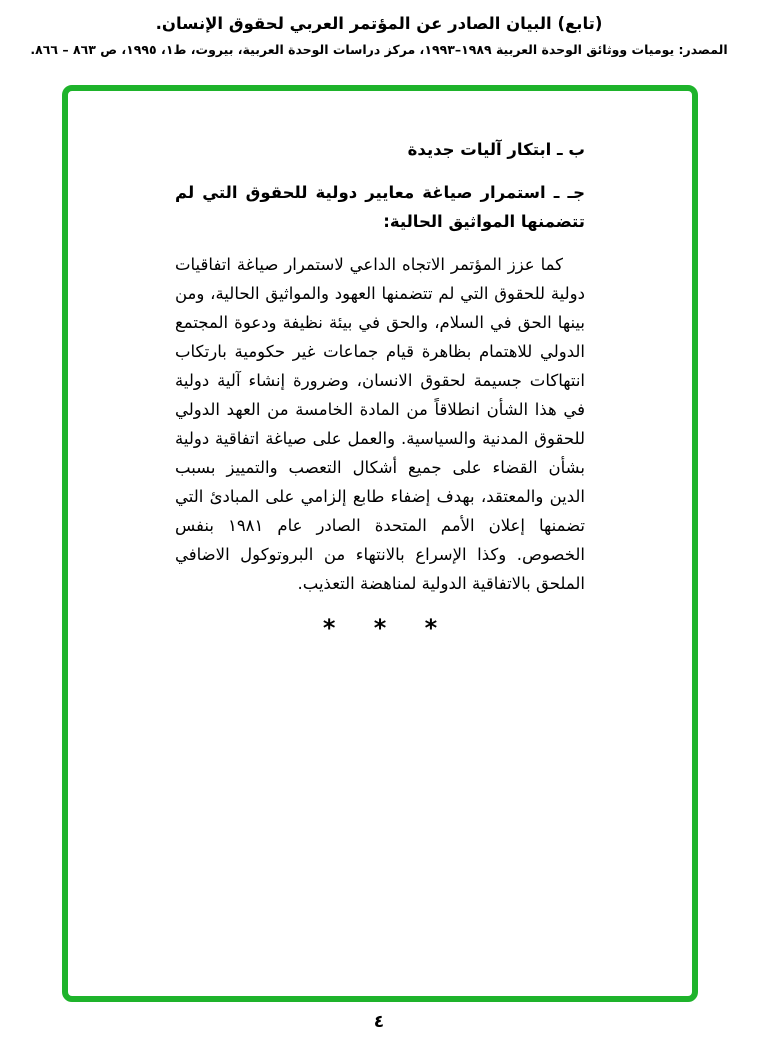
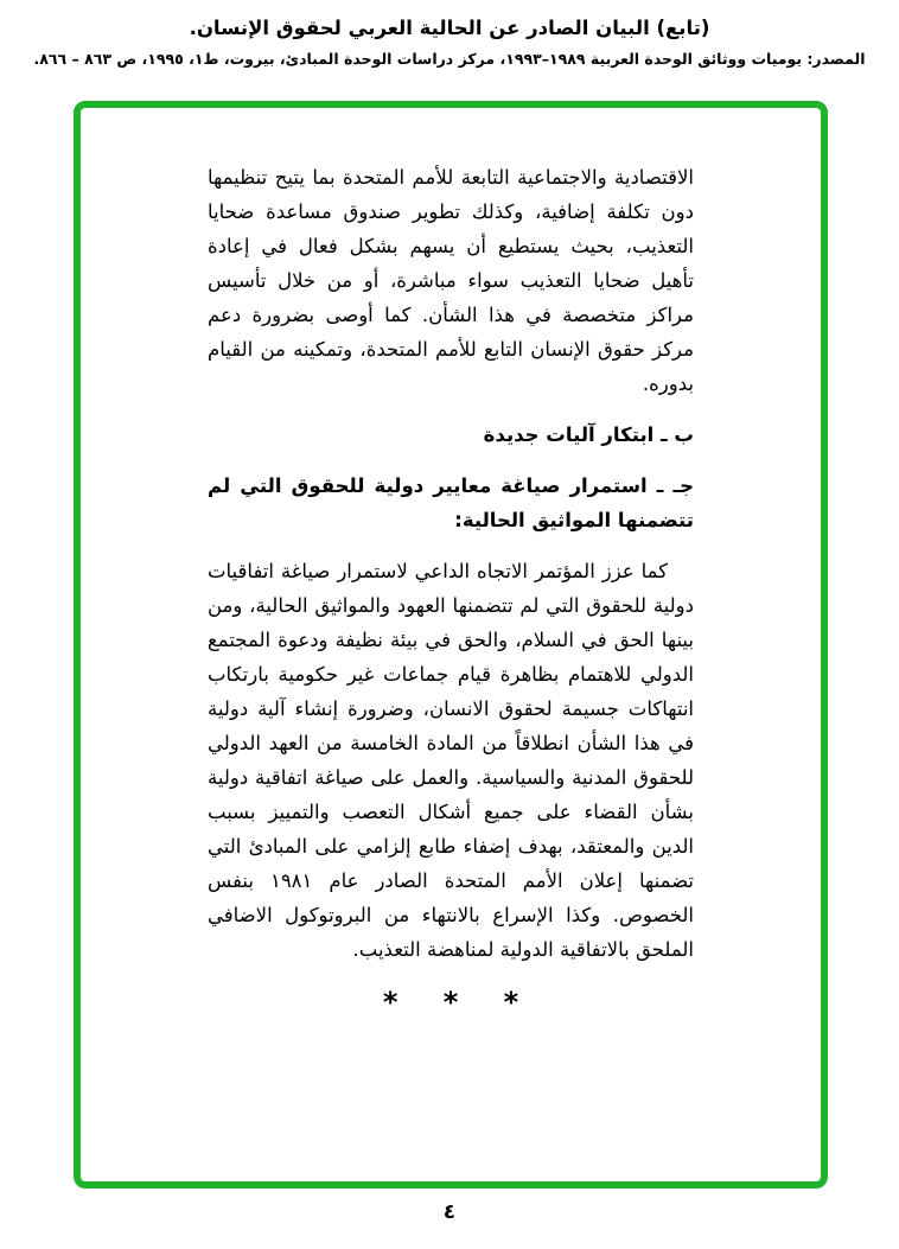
- (تابع) البيان الصادر عن المؤتمر العربي لحقوق الإنسان.
+ (تابع) البيان الصادر عن الحالية العربي لحقوق الإنسان.
- المصدر: يوميات ووثائق الوحدة العربية ١٩٨٩–١٩٩٣، مركز دراسات الوحدة العربية، بيروت، ط١، ١٩٩٥، ص ٨٦٣ – ٨٦٦.
+ المصدر: يوميات ووثائق الوحدة العربية ١٩٨٩–١٩٩٣، مركز دراسات الوحدة المبادئ، بيروت، ط١، ١٩٩٥، ص ٨٦٣ – ٨٦٦.
+ الاقتصادية والاجتماعية التابعة للأمم المتحدة بما يتيح تنظيمها دون تكلفة إضافية، وكذلك تطوير صندوق مساعدة ضحايا التعذيب، بحيث يستطيع أن يسهم بشكل فعال في إعادة تأهيل ضحايا التعذيب سواء مباشرة، أو من خلال تأسيس مراكز متخصصة في هذا الشأن. كما أوصى بضرورة دعم مركز حقوق الإنسان التابع للأمم المتحدة، وتمكينه من القيام بدوره.
  ب ـ ابتكار آليات جديدة
  جـ ـ استمرار صياغة معايير دولية للحقوق التي لم تتضمنها المواثيق الحالية:
  كما عزز المؤتمر الاتجاه الداعي لاستمرار صياغة اتفاقيات دولية للحقوق التي لم تتضمنها العهود والمواثيق الحالية، ومن بينها الحق في السلام، والحق في بيئة نظيفة ودعوة المجتمع الدولي للاهتمام بظاهرة قيام جماعات غير حكومية بارتكاب انتهاكات جسيمة لحقوق الانسان، وضرورة إنشاء آلية دولية في هذا الشأن انطلاقاً من المادة الخامسة من العهد الدولي للحقوق المدنية والسياسية. والعمل على صياغة اتفاقية دولية بشأن القضاء على جميع أشكال التعصب والتمييز بسبب الدين والمعتقد، بهدف إضفاء طابع إلزامي على المبادئ التي تضمنها إعلان الأمم المتحدة الصادر عام ١٩٨١ بنفس الخصوص. وكذا الإسراع بالانتهاء من البروتوكول الاضافي الملحق بالاتفاقية الدولية لمناهضة التعذيب.
  * * *
  ٤
